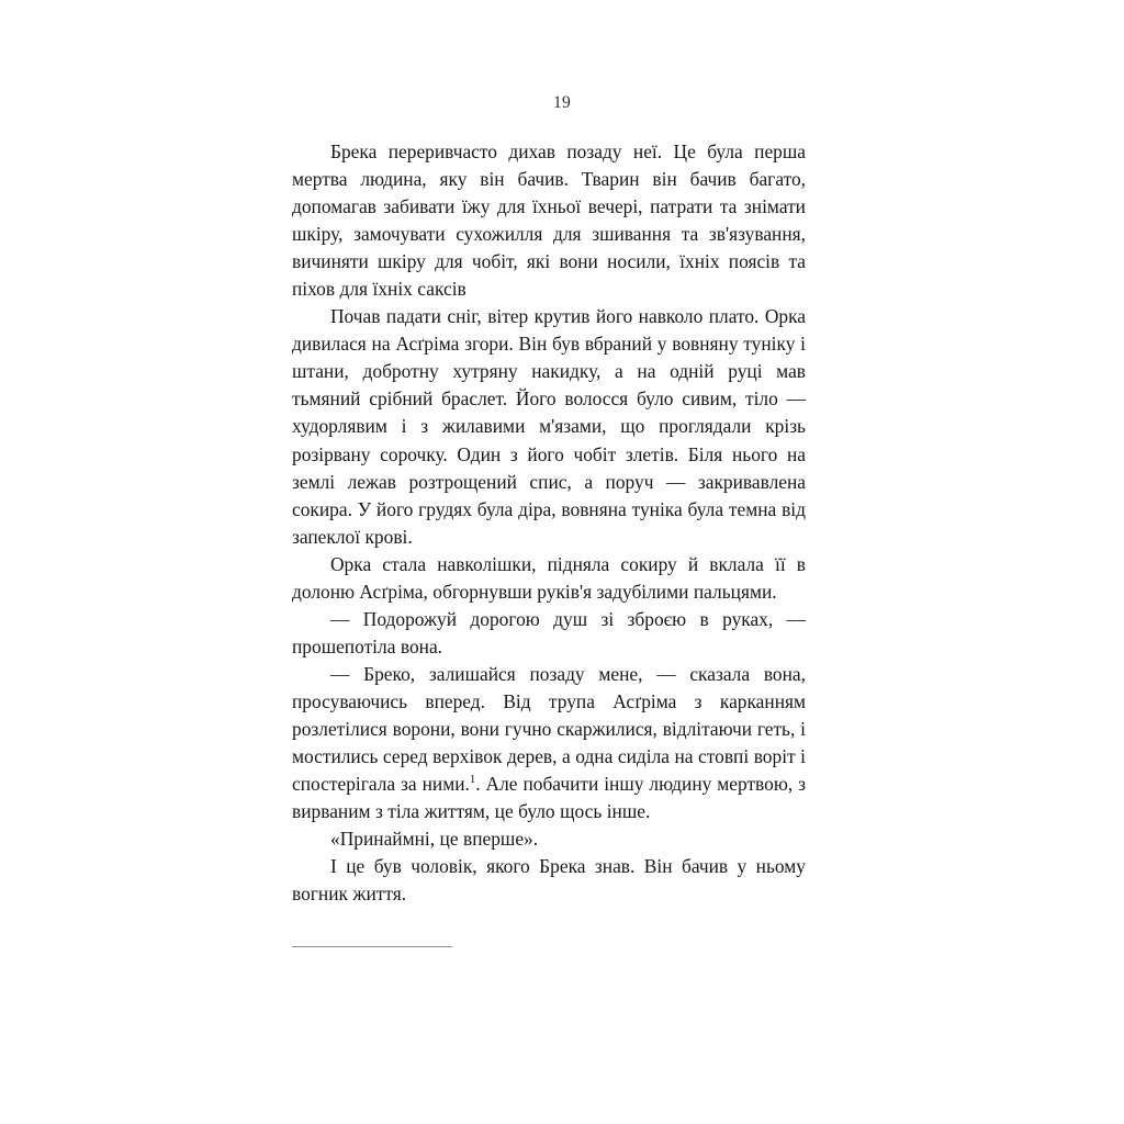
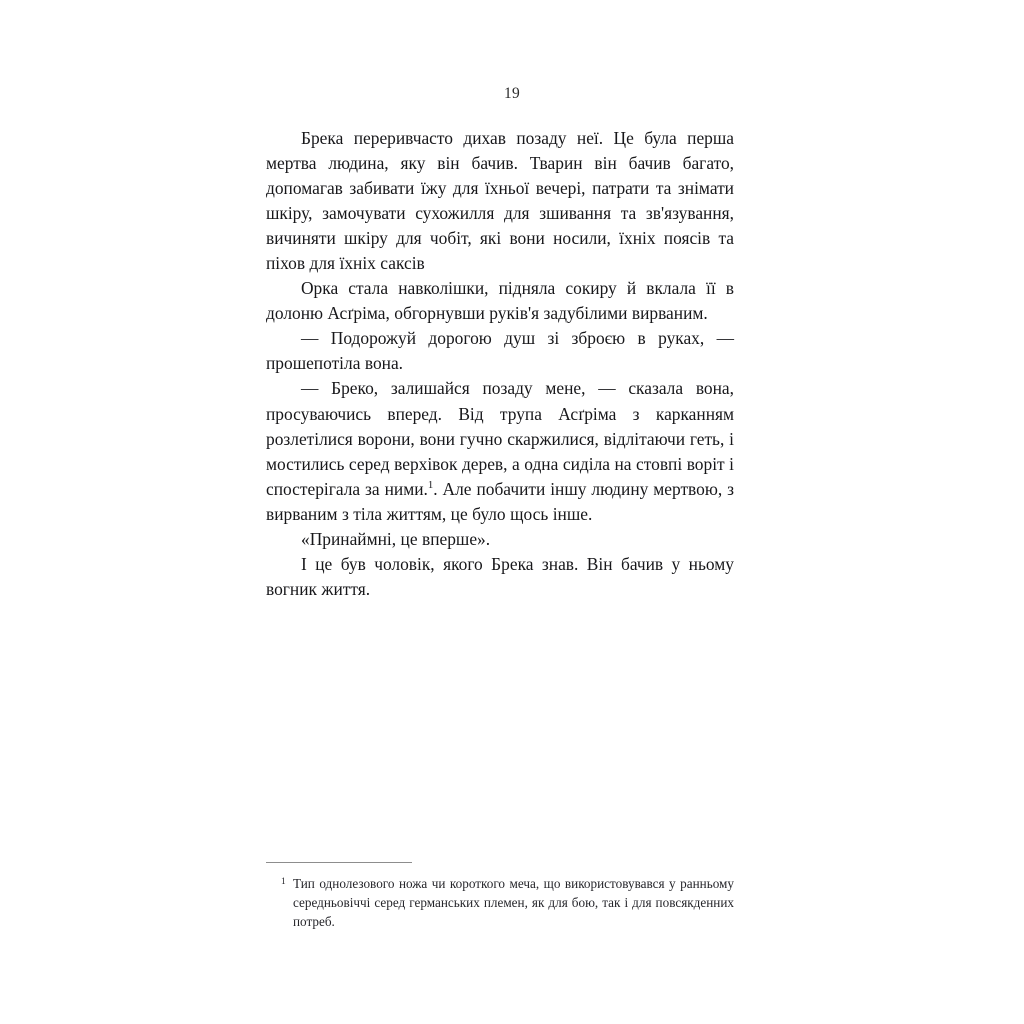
  19
  Брека переривчасто дихав позаду неї. Це була перша мертва людина, яку він бачив. Тварин він бачив багато, допомагав забивати їжу для їхньої вечері, патрати та знімати шкіру, замочувати сухожилля для зшивання та зв'язування, вичиняти шкіру для чобіт, які вони носили, їхніх поясів та піхов для їхніх саксів
- Почав падати сніг, вітер крутив його навколо плато. Орка дивилася на Асґріма згори. Він був вбраний у вовняну туніку і штани, добротну хутряну накидку, а на одній руці мав тьмяний срібний браслет. Його волосся було сивим, тіло — худорлявим і з жилавими м'язами, що проглядали крізь розірвану сорочку. Один з його чобіт злетів. Біля нього на землі лежав розтрощений спис, а поруч — закривавлена сокира. У його грудях була діра, вовняна туніка була темна від запеклої крові.
- Орка стала навколішки, підняла сокиру й вклала її в долоню Асґріма, обгорнувши руків'я задубілими пальцями.
+ Орка стала навколішки, підняла сокиру й вклала її в долоню Асґріма, обгорнувши руків'я задубілими вирваним.
  — Подорожуй дорогою душ зі зброєю в руках, — прошепотіла вона.
  — Бреко, залишайся позаду мене, — сказала вона, просуваючись вперед. Від трупа Асґріма з карканням розлетілися ворони, вони гучно скаржилися, відлітаючи геть, і мостились серед верхівок дерев, а одна сиділа на стовпі воріт і спостерігала за ними.1. Але побачити іншу людину мертвою, з вирваним з тіла життям, це було щось інше.
  «Принаймні, це вперше».
  І це був чоловік, якого Брека знав. Він бачив у ньому вогник життя.
+ 1
+ Тип однолезового ножа чи короткого меча, що використовувався у ранньому середньовіччі серед германських племен, як для бою, так і для повсякденних потреб.
